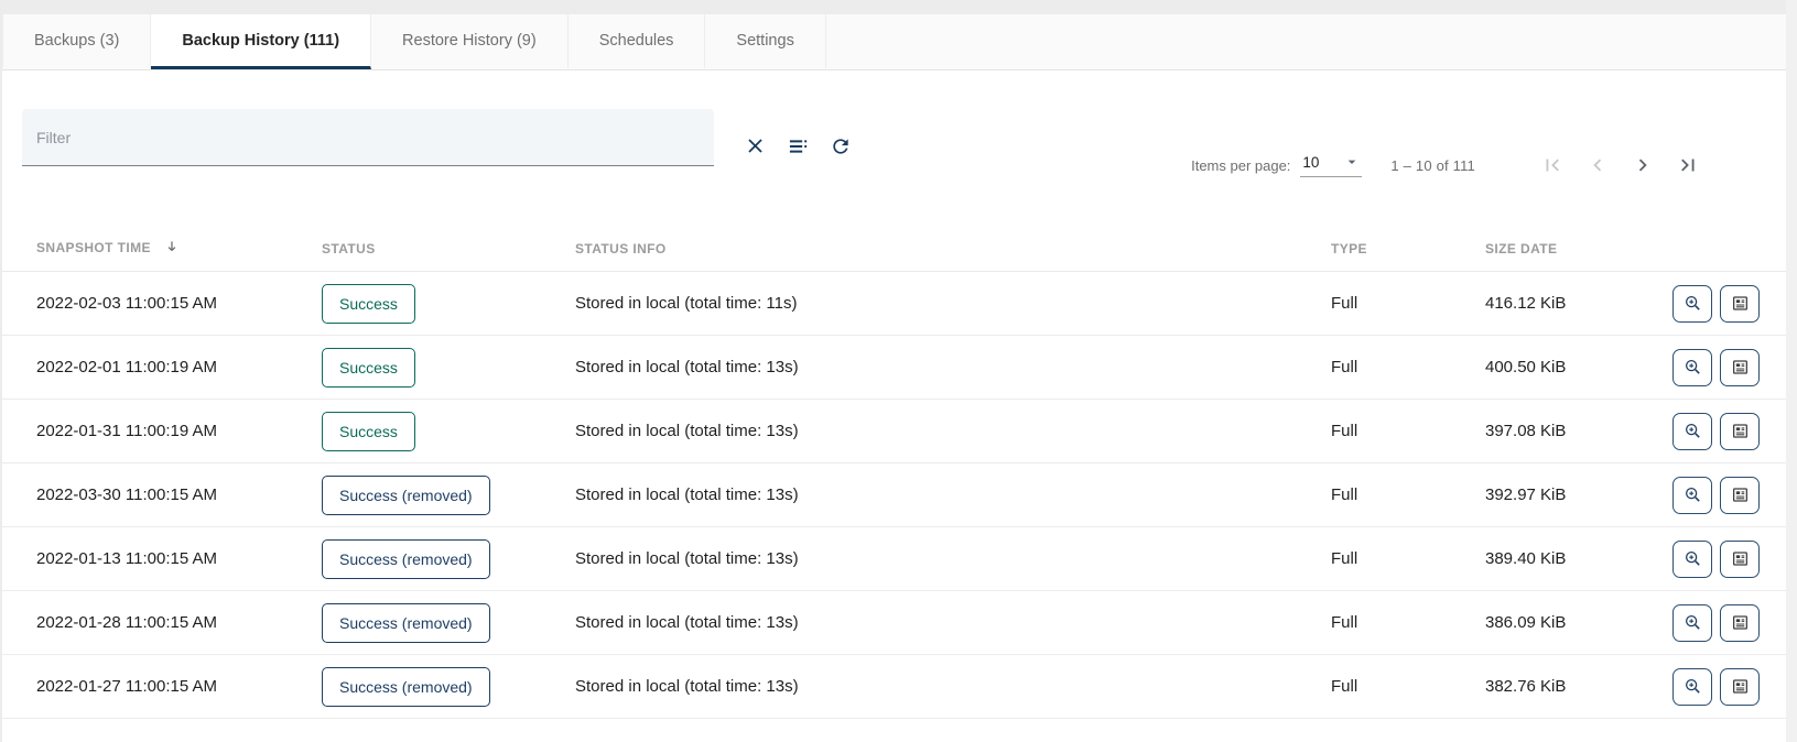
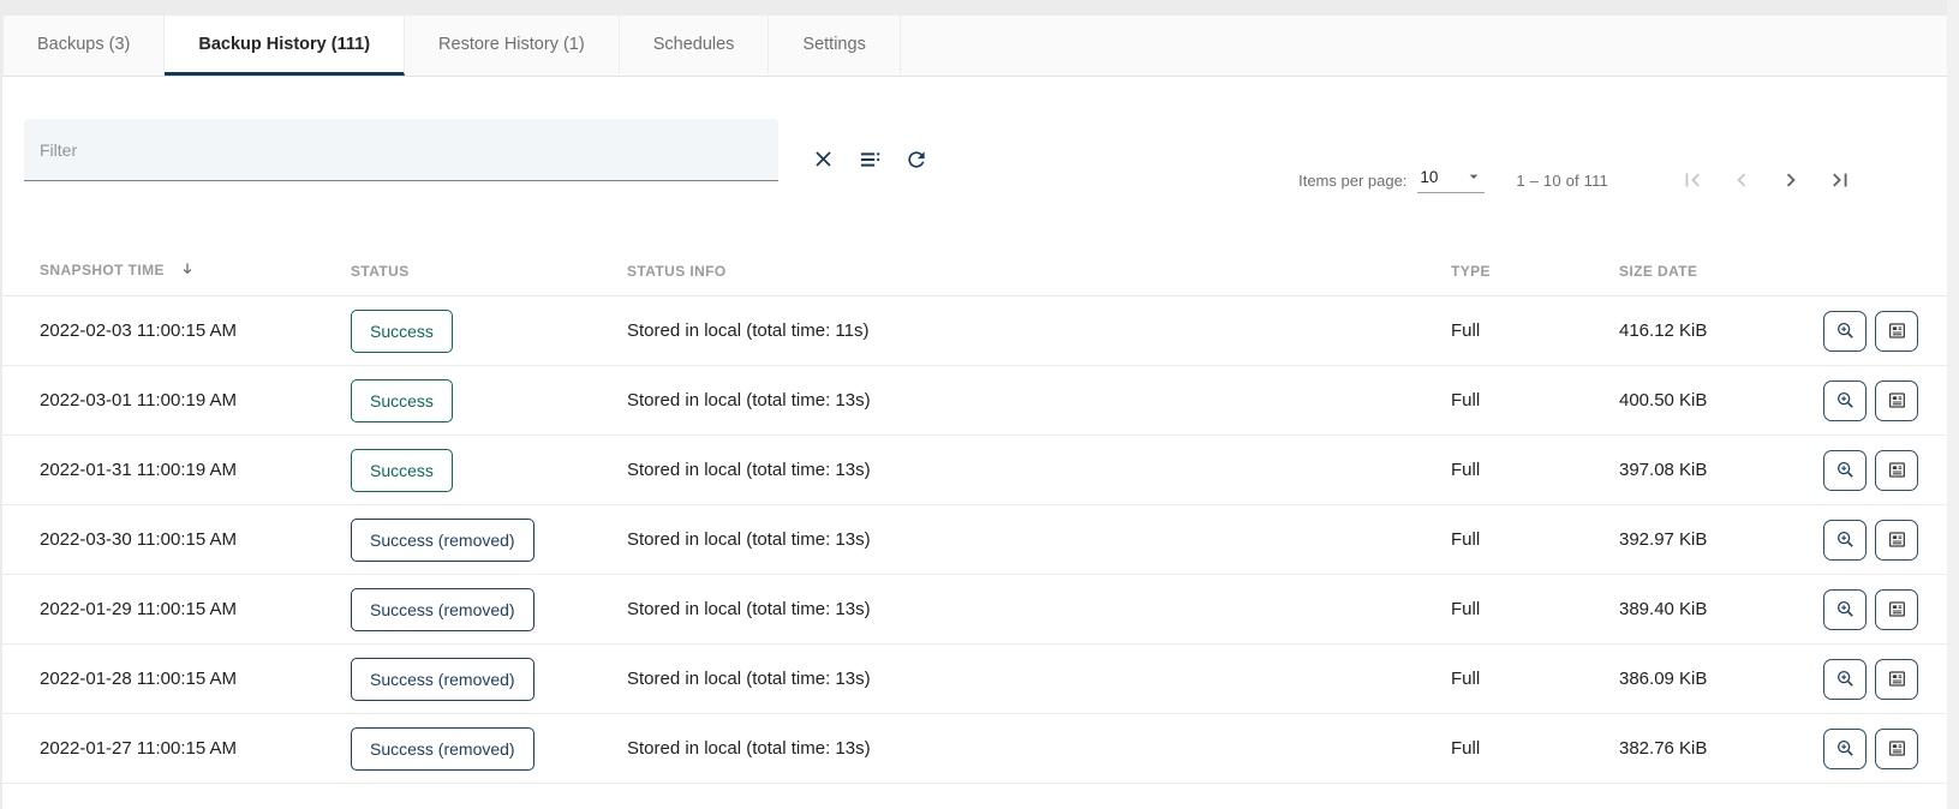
  Backups (3)
  Backup History (111)
- Restore History (9)
+ Restore History (1)
  Schedules
  Settings
  Filter
  Items per page:
  10
  1 – 10 of 111
  SNAPSHOT TIME
  STATUS
  STATUS INFO
  TYPE
  SIZE DATE
  2022-02-03 11:00:15 AM
  Success
  Stored in local (total time: 11s)
  Full
  416.12 KiB
- 2022-02-01 11:00:19 AM
+ 2022-03-01 11:00:19 AM
  Success
  Stored in local (total time: 13s)
  Full
  400.50 KiB
  2022-01-31 11:00:19 AM
  Success
  Stored in local (total time: 13s)
  Full
  397.08 KiB
  2022-03-30 11:00:15 AM
  Success (removed)
  Stored in local (total time: 13s)
  Full
  392.97 KiB
- 2022-01-13 11:00:15 AM
+ 2022-01-29 11:00:15 AM
  Success (removed)
  Stored in local (total time: 13s)
  Full
  389.40 KiB
  2022-01-28 11:00:15 AM
  Success (removed)
  Stored in local (total time: 13s)
  Full
  386.09 KiB
  2022-01-27 11:00:15 AM
  Success (removed)
  Stored in local (total time: 13s)
  Full
  382.76 KiB
